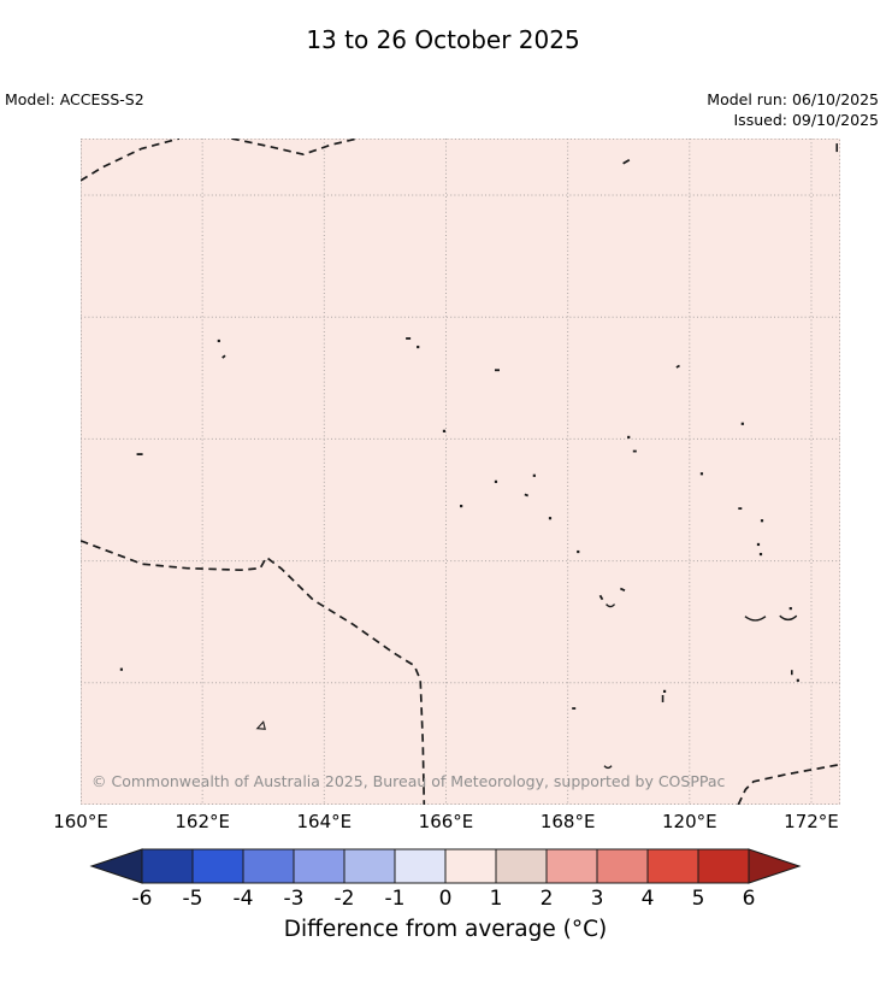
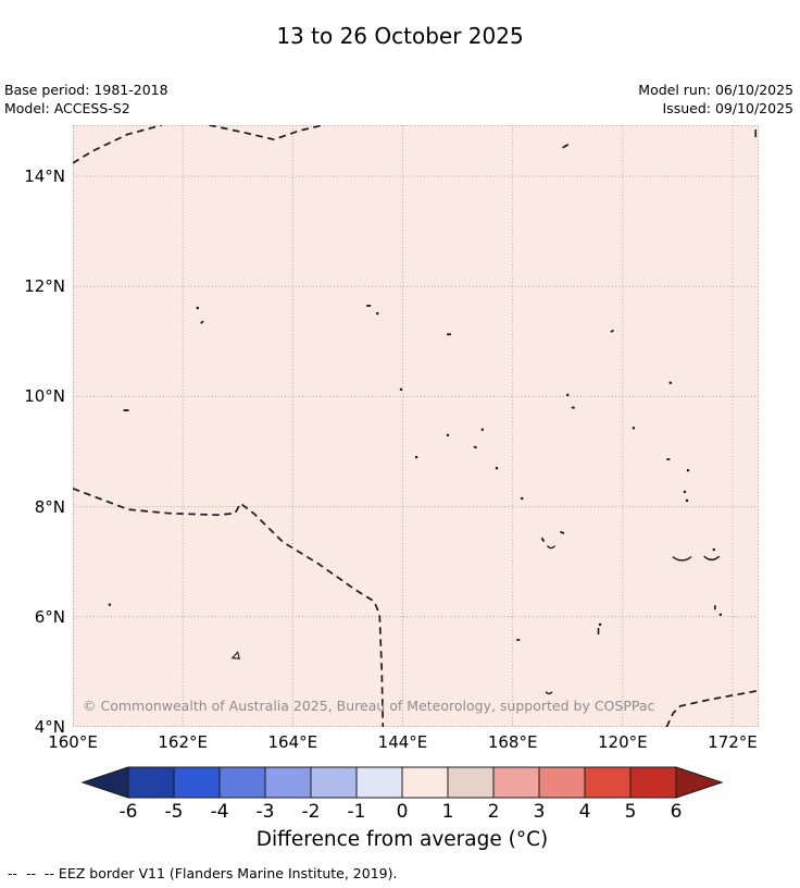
  13 to 26 October 2025
+ Base period: 1981-2018
  Model: ACCESS-S2
  Model run: 06/10/2025
  Issued: 09/10/2025
+ 4°N
+ 6°N
+ 8°N
+ 10°N
+ 12°N
+ 14°N
  160°E
  162°E
  164°E
- 166°E
+ 144°E
  168°E
  120°E
  172°E
  © Commonwealth of Australia 2025, Bureau of Meteorology, supported by COSPPac
  -6
  -5
  -4
  -3
  -2
  -1
  0
  1
  2
  3
  4
  5
  6
  Difference from average (°C)
+ -- -- -- EEZ border V11 (Flanders Marine Institute, 2019).
